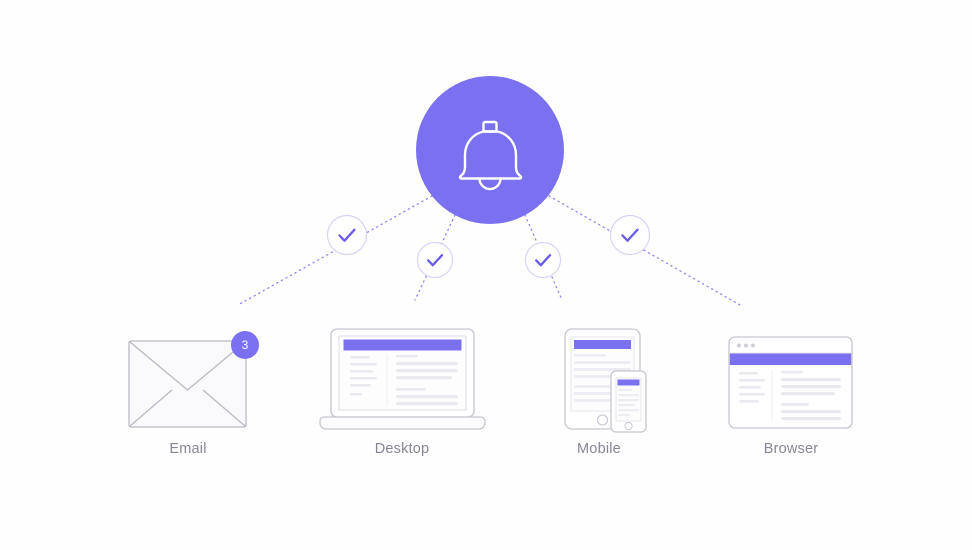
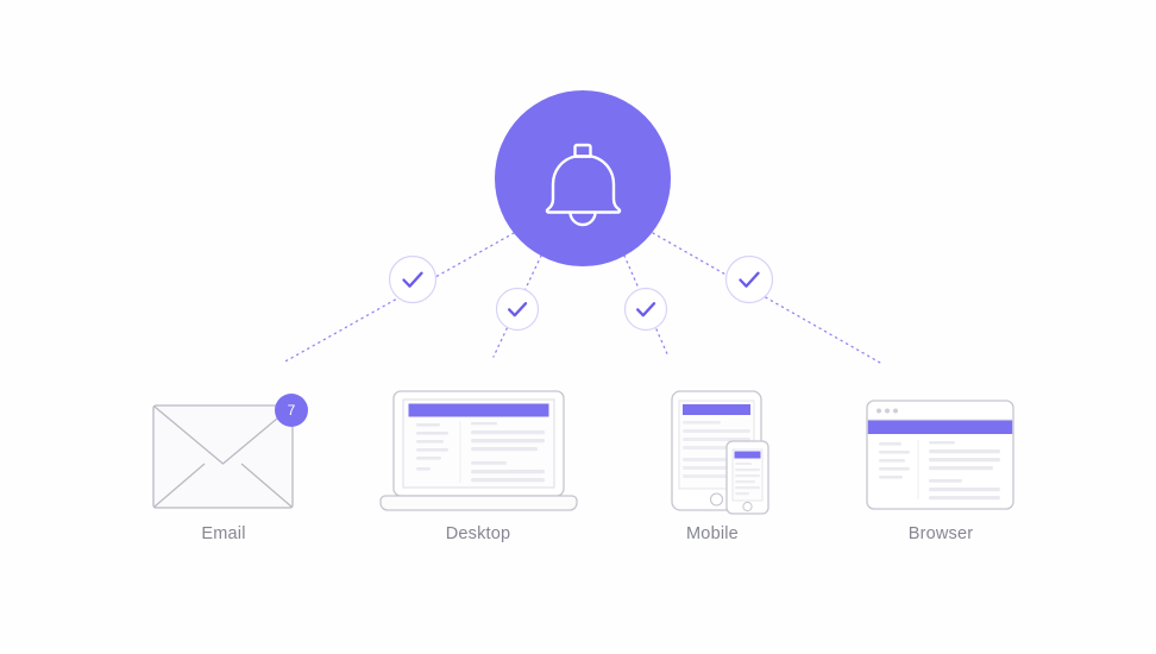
- 3
+ 7
  Email
  Desktop
  Mobile
  Browser
